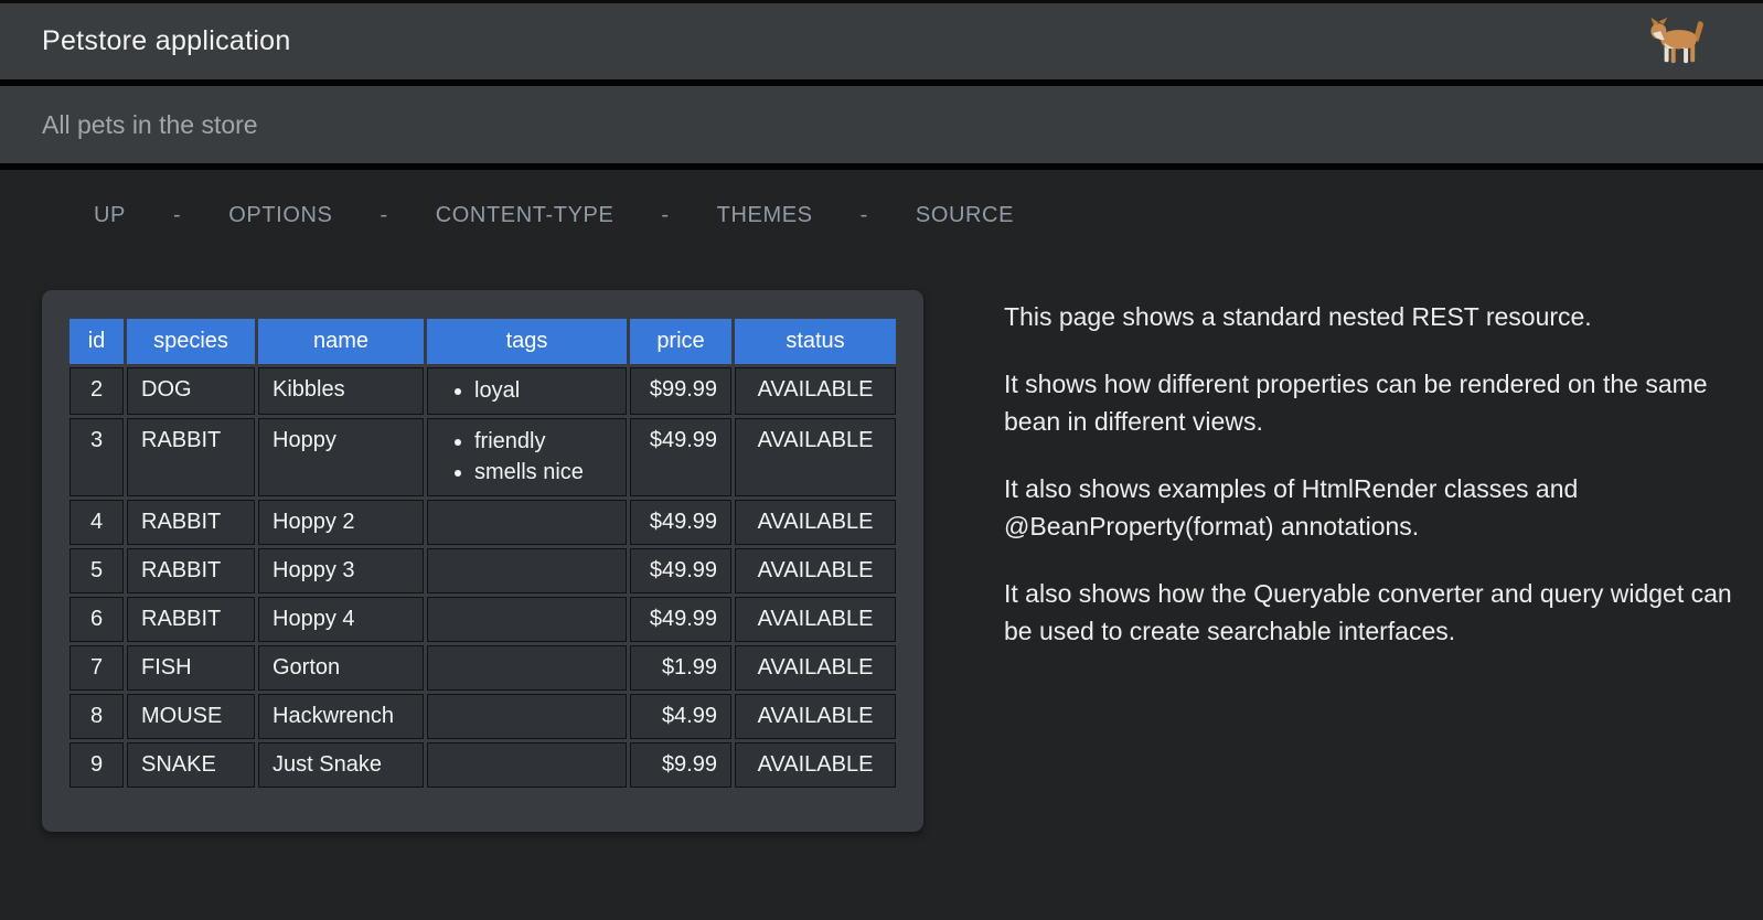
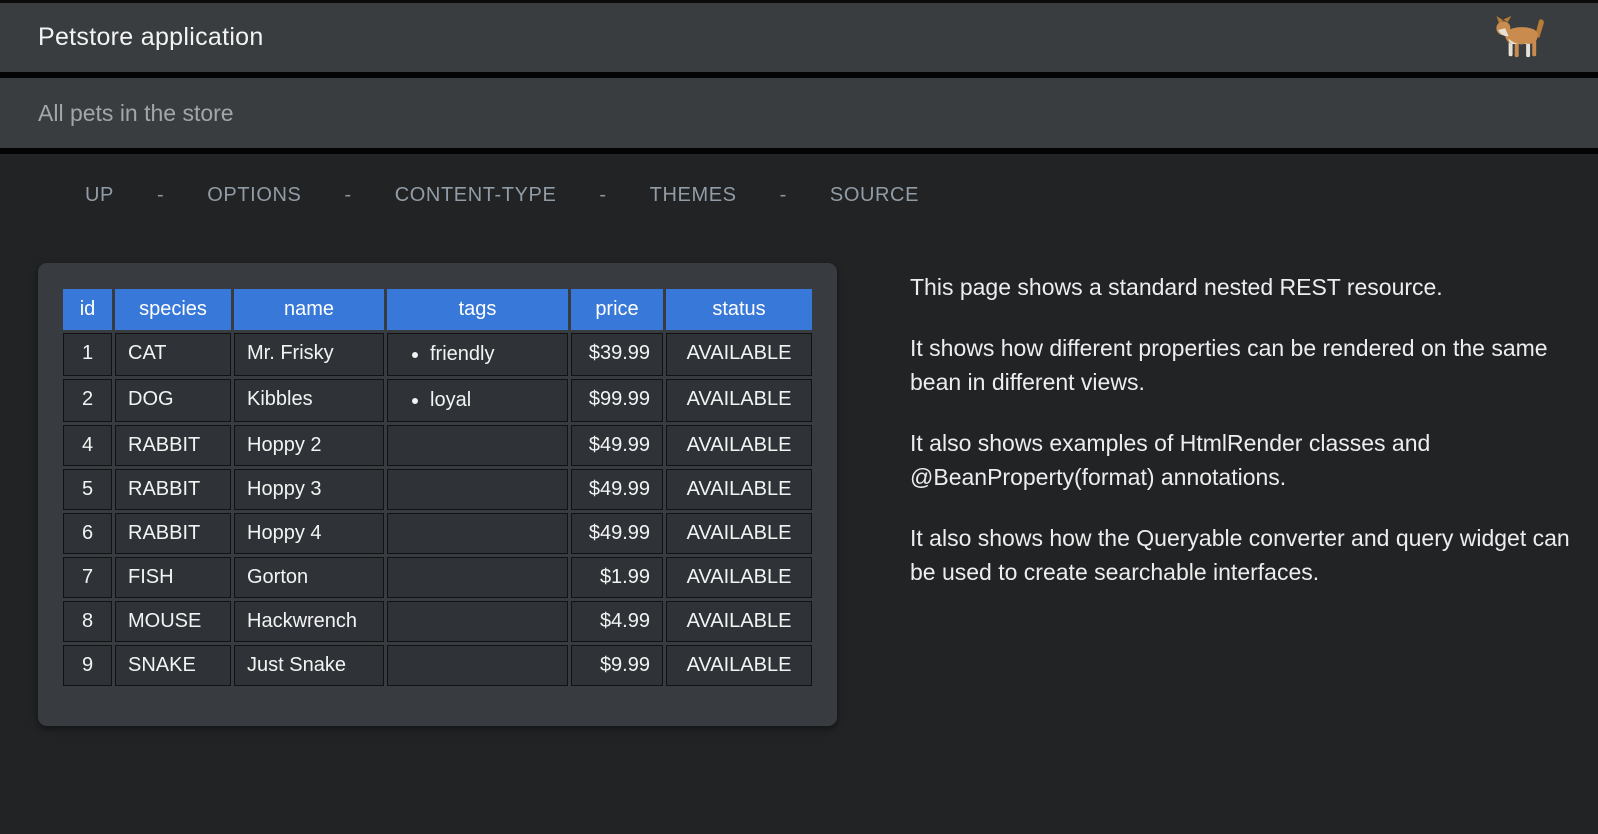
  Petstore application
  All pets in the store
  UP
  -
  OPTIONS
  -
  CONTENT-TYPE
  -
  THEMES
  -
  SOURCE
  id	species	name	tags	price	status
+ 1	CAT	Mr. Frisky	friendly	$39.99	AVAILABLE
  2	DOG	Kibbles	loyal	$99.99	AVAILABLE
- 3	RABBIT	Hoppy	friendlysmells nice	$49.99	AVAILABLE
  4	RABBIT	Hoppy 2		$49.99	AVAILABLE
  5	RABBIT	Hoppy 3		$49.99	AVAILABLE
  6	RABBIT	Hoppy 4		$49.99	AVAILABLE
  7	FISH	Gorton		$1.99	AVAILABLE
  8	MOUSE	Hackwrench		$4.99	AVAILABLE
  9	SNAKE	Just Snake		$9.99	AVAILABLE
  This page shows a standard nested REST resource.
  It shows how different properties can be rendered on the same bean in different views.
  It also shows examples of HtmlRender classes and @BeanProperty(format) annotations.
  It also shows how the Queryable converter and query widget can be used to create searchable interfaces.
